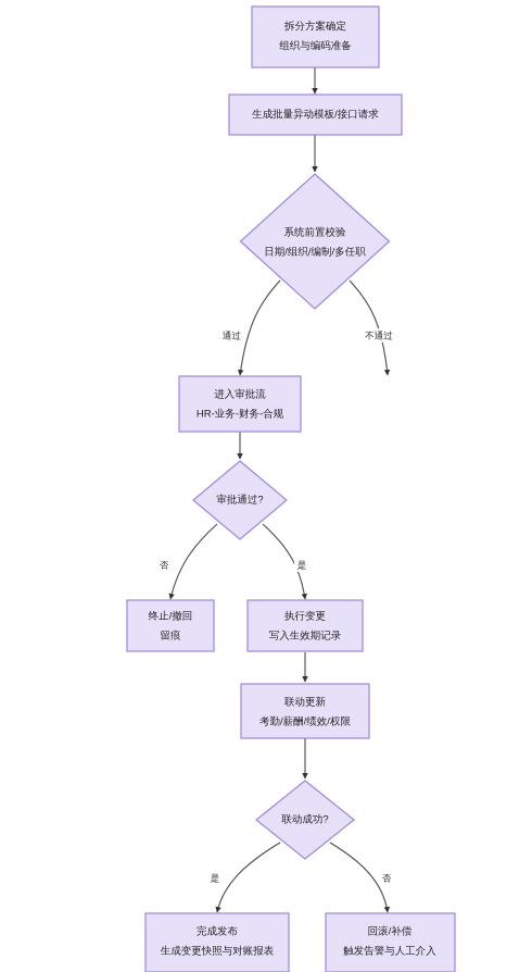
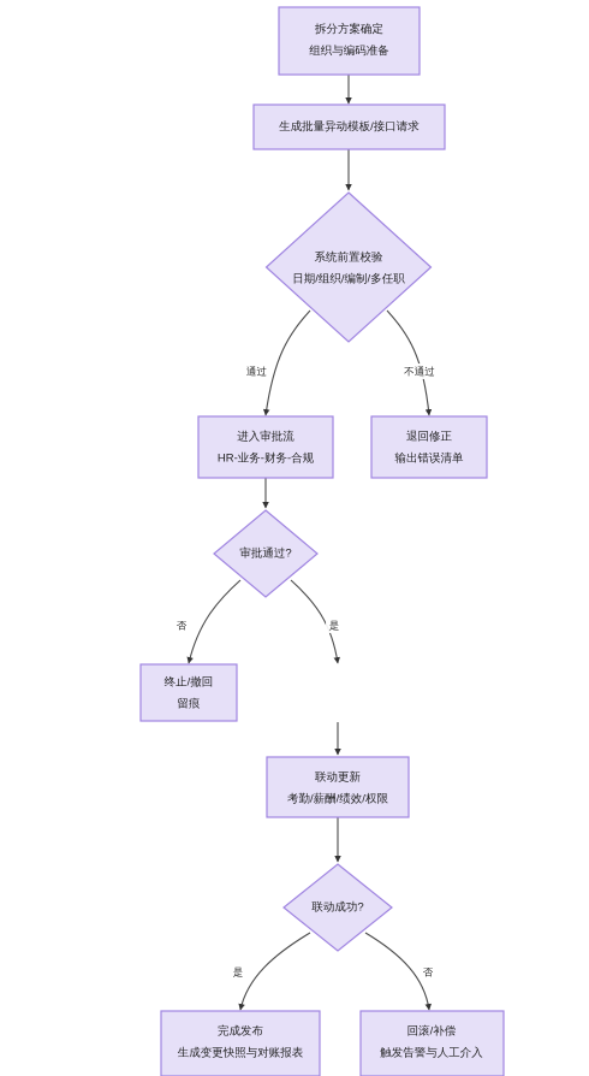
  通过
  不通过
  否
  是
  是
  否
  拆分方案确定
  组织与编码准备
  生成批量异动模板/接口请求
  系统前置校验
  日期/组织/编制/多任职
  进入审批流
  HR-业务-财务-合规
+ 退回修正
+ 输出错误清单
  审批通过?
  终止/撤回
  留痕
- 执行变更
- 写入生效期记录
  联动更新
  考勤/薪酬/绩效/权限
  联动成功?
  完成发布
  生成变更快照与对账报表
  回滚/补偿
  触发告警与人工介入
